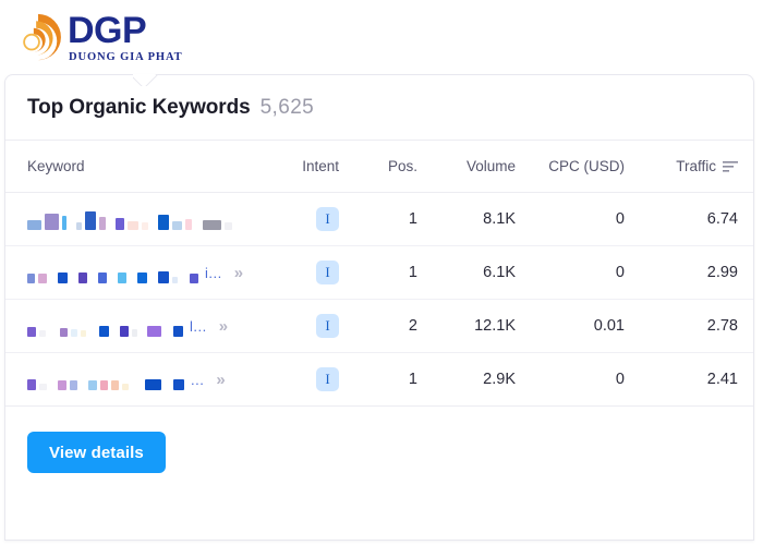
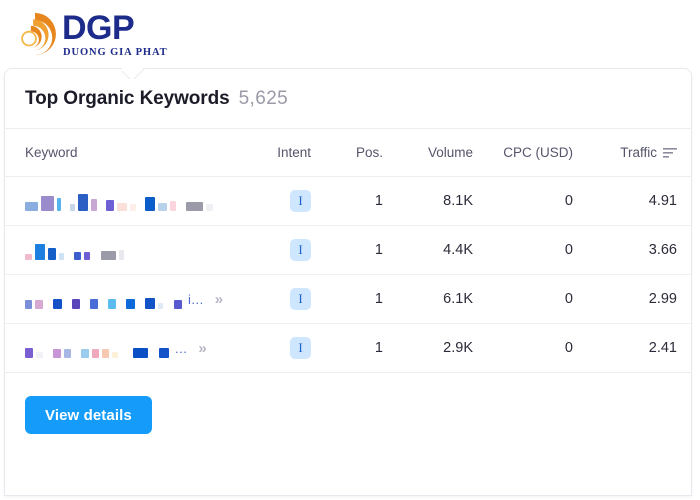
  DGP
  DUONG GIA PHAT
  Top Organic Keywords
  5,625
  Keyword	Intent	Pos.	Volume	CPC (USD)	Traffic
- 	I	1	8.1K	0	6.74
+ 	I	1	8.1K	0	4.91
+ 	I	1	4.4K	0	3.66
  i... »	I	1	6.1K	0	2.99
- l... »	I	2	12.1K	0.01	2.78
  ... »	I	1	2.9K	0	2.41
  View details
